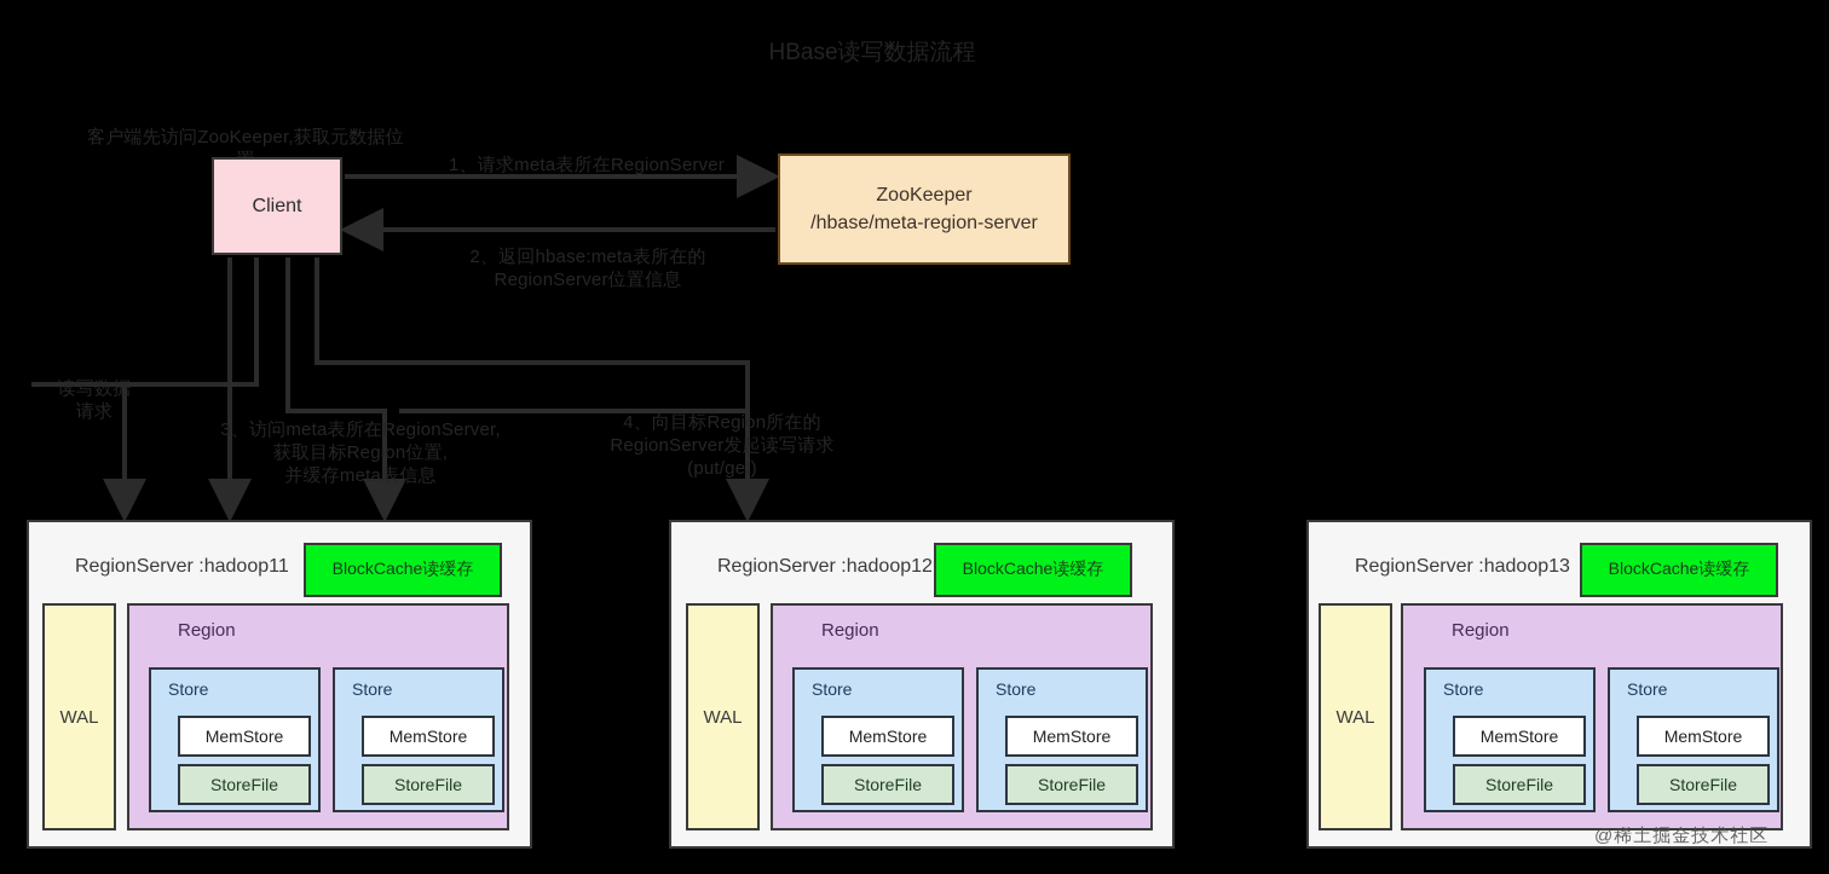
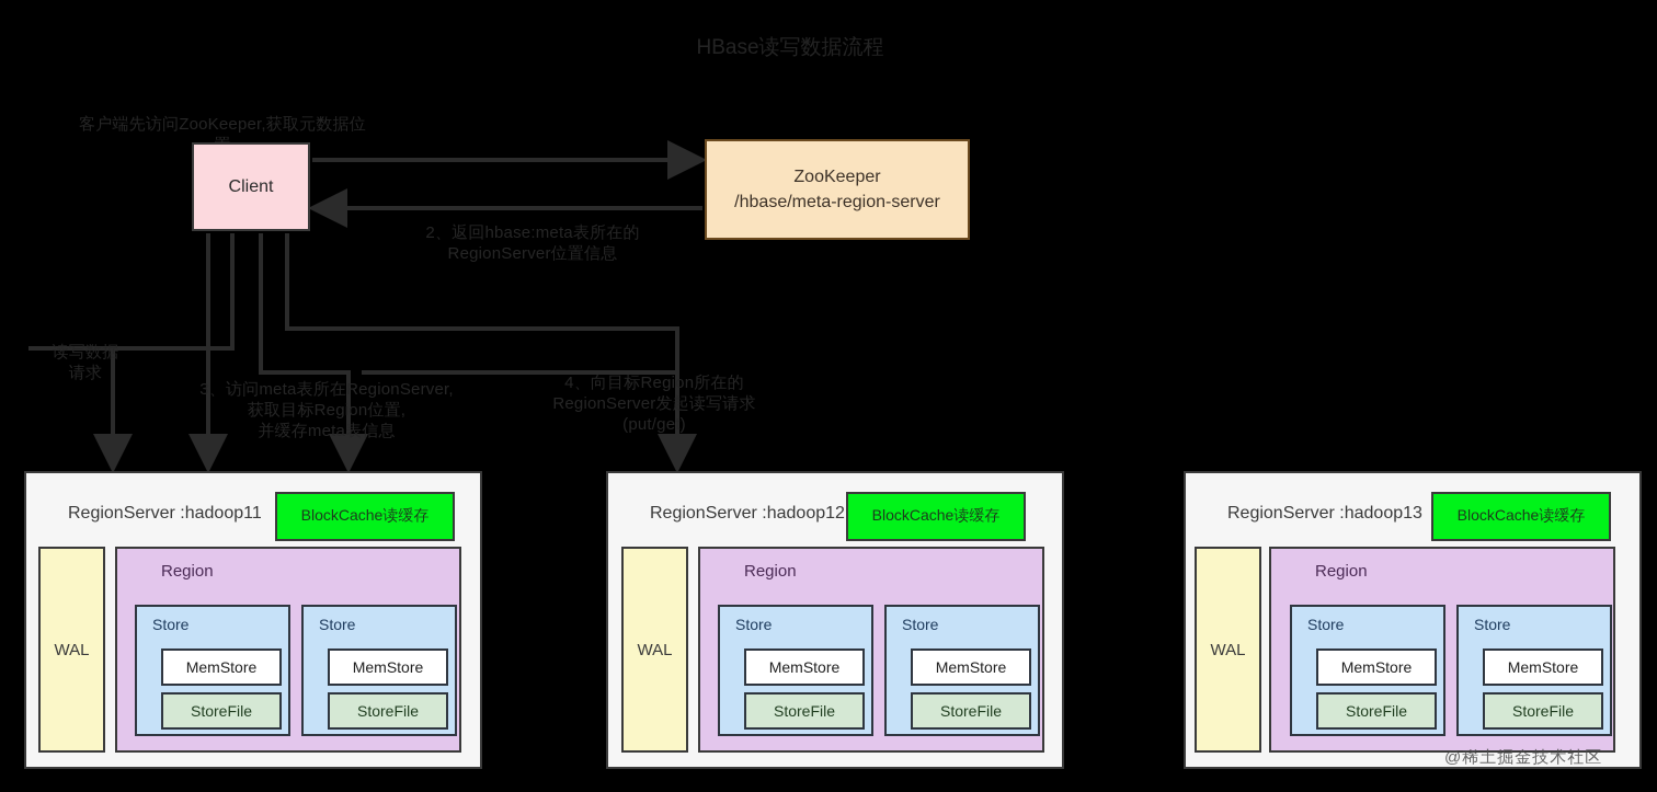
  HBase读写数据流程
  客户端先访问ZooKeeper,获取元数据位
- 1、请求meta表所在RegionServer
  2、返回hbase:meta表所在的
  RegionServer位置信息
  读写数据
  请求
  3、访问meta表所在RegionServer,
  获取目标Region位置,
  并缓存meta表信息
  4、向目标Region所在的
  RegionServer发起读写请求
  (put/get)
  Client
  ZooKeeper
  /hbase/meta-region-server
  RegionServer :hadoop11
  BlockCache读缓存
  WAL
  Region
  Store
  MemStore
  StoreFile
  Store
  MemStore
  StoreFile
  RegionServer :hadoop12
  BlockCache读缓存
  WAL
  Region
  Store
  MemStore
  StoreFile
  Store
  MemStore
  StoreFile
  RegionServer :hadoop13
  BlockCache读缓存
  WAL
  Region
  Store
  MemStore
  StoreFile
  Store
  MemStore
  StoreFile
  @稀土掘金技术社区
